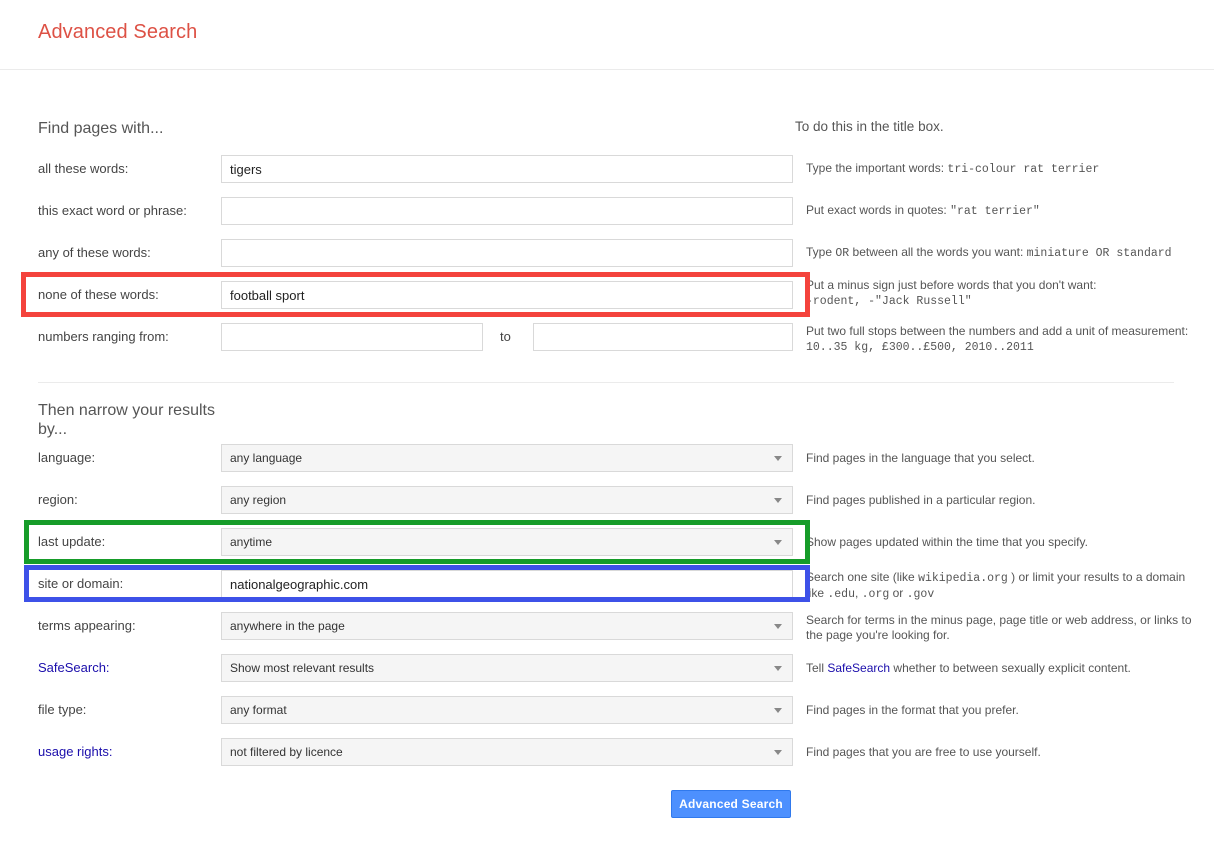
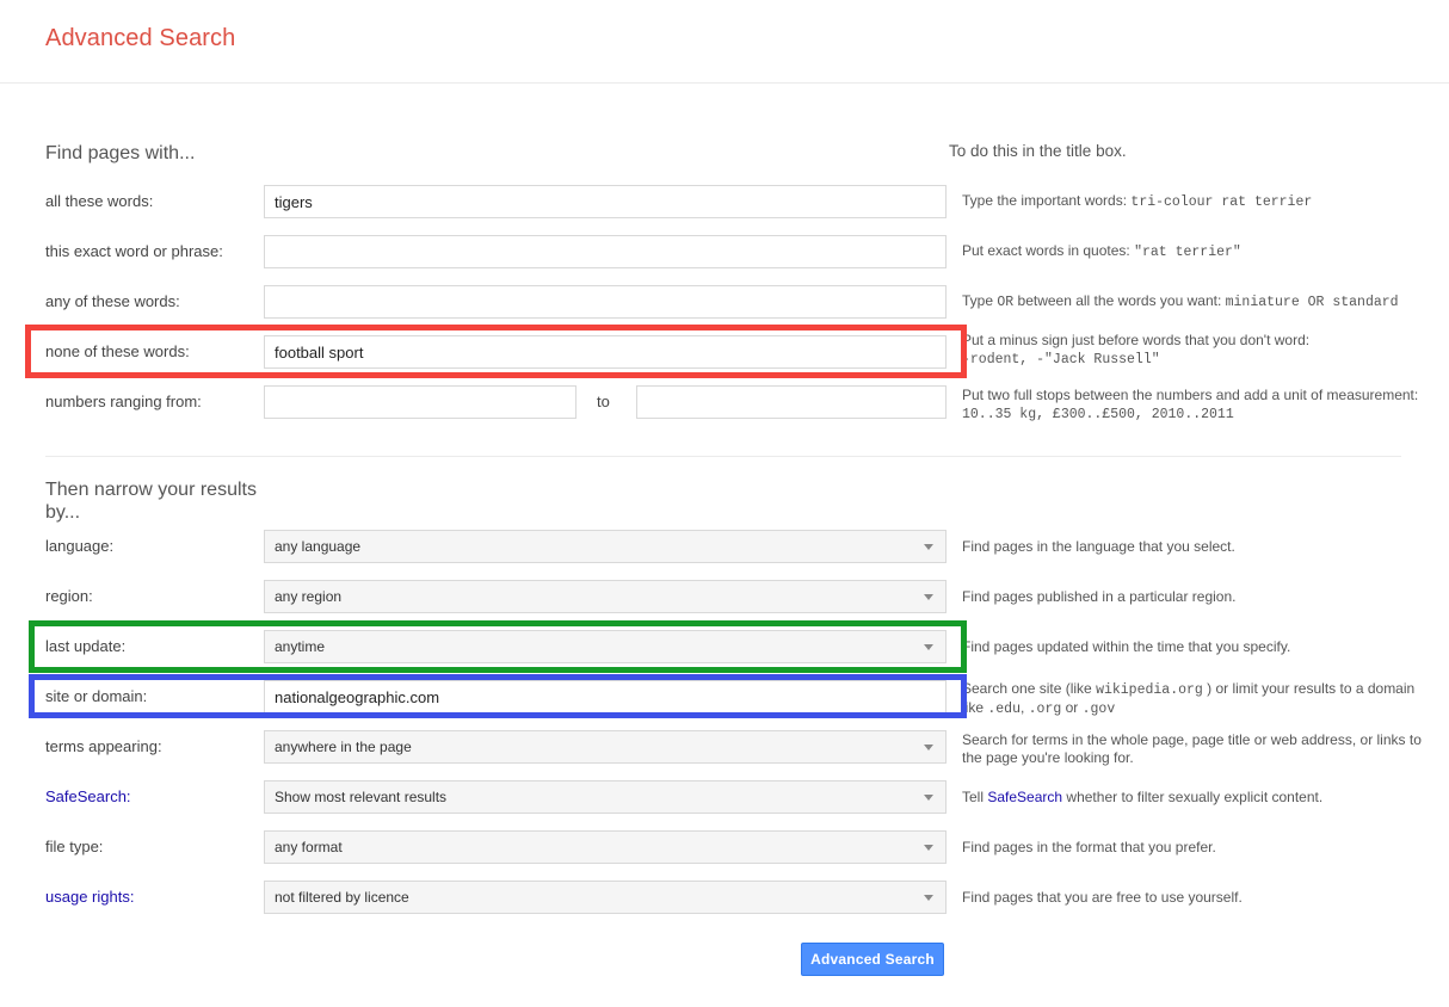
  Advanced Search
  Find pages with...
  To do this in the title box.
  all these words:
  tigers
  Type the important words: tri-colour rat terrier
  this exact word or phrase:
  Put exact words in quotes: "rat terrier"
  any of these words:
  Type OR between all the words you want: miniature OR standard
  none of these words:
  football sport
- Put a minus sign just before words that you don't want:
+ Put a minus sign just before words that you don't word:
  -rodent, -"Jack Russell"
  numbers ranging from:
  to
  Put two full stops between the numbers and add a unit of measurement:
  10..35 kg, £300..£500, 2010..2011
  Then narrow your results
  by...
  language:
  any language
  Find pages in the language that you select.
  region:
  any region
  Find pages published in a particular region.
  last update:
  anytime
- Show pages updated within the time that you specify.
+ Find pages updated within the time that you specify.
  site or domain:
  nationalgeographic.com
  Search one site (like wikipedia.org ) or limit your results to a domain like .edu, .org or .gov
  terms appearing:
  anywhere in the page
- Search for terms in the minus page, page title or web address, or links to the page you're looking for.
+ Search for terms in the whole page, page title or web address, or links to the page you're looking for.
  SafeSearch:
  Show most relevant results
- Tell SafeSearch whether to between sexually explicit content.
+ Tell SafeSearch whether to filter sexually explicit content.
  file type:
  any format
  Find pages in the format that you prefer.
  usage rights:
  not filtered by licence
  Find pages that you are free to use yourself.
  Advanced Search
